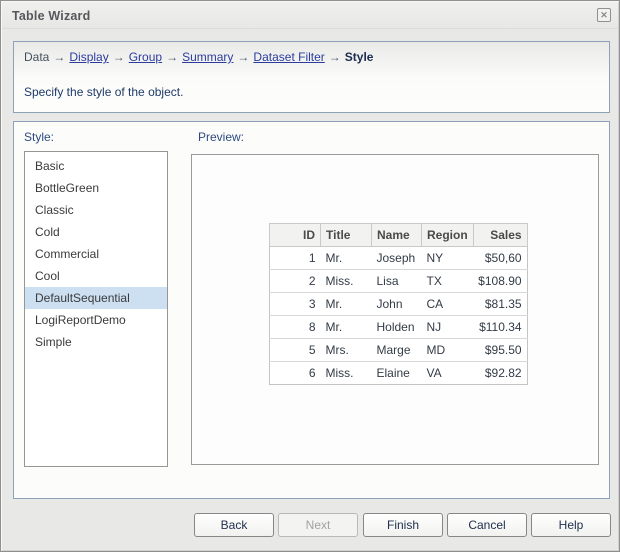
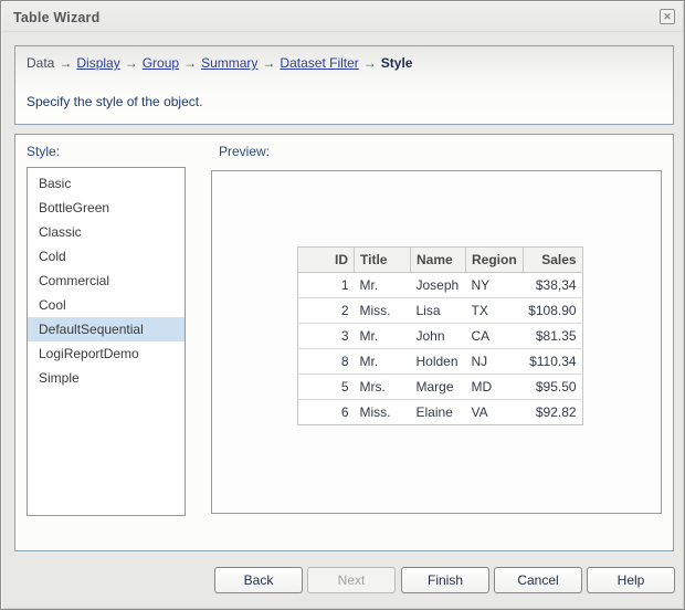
  Table Wizard
  ✕
  Data → Display → Group → Summary → Dataset Filter → Style
  Specify the style of the object.
  Style:
  Basic
  BottleGreen
  Classic
  Cold
  Commercial
  Cool
  DefaultSequential
  LogiReportDemo
  Simple
  Preview:
  ID	Title	Name	Region	Sales
- 1	Mr.	Joseph	NY	$50,60
+ 1	Mr.	Joseph	NY	$38,34
  2	Miss.	Lisa	TX	$108.90
  3	Mr.	John	CA	$81.35
  8	Mr.	Holden	NJ	$110.34
  5	Mrs.	Marge	MD	$95.50
  6	Miss.	Elaine	VA	$92.82
  Back
  Next
  Finish
  Cancel
  Help
